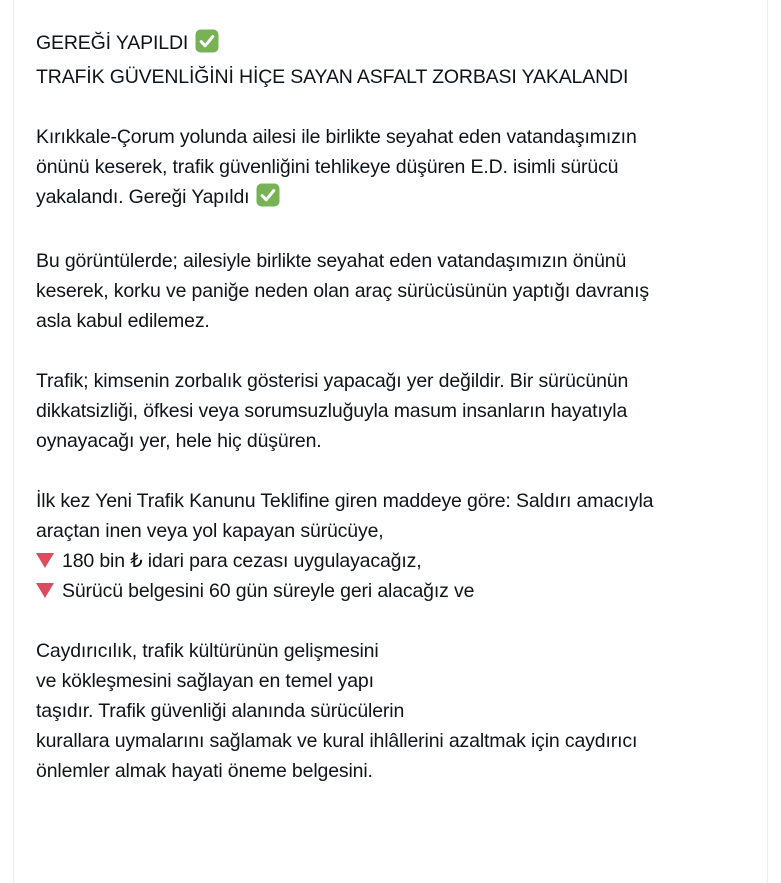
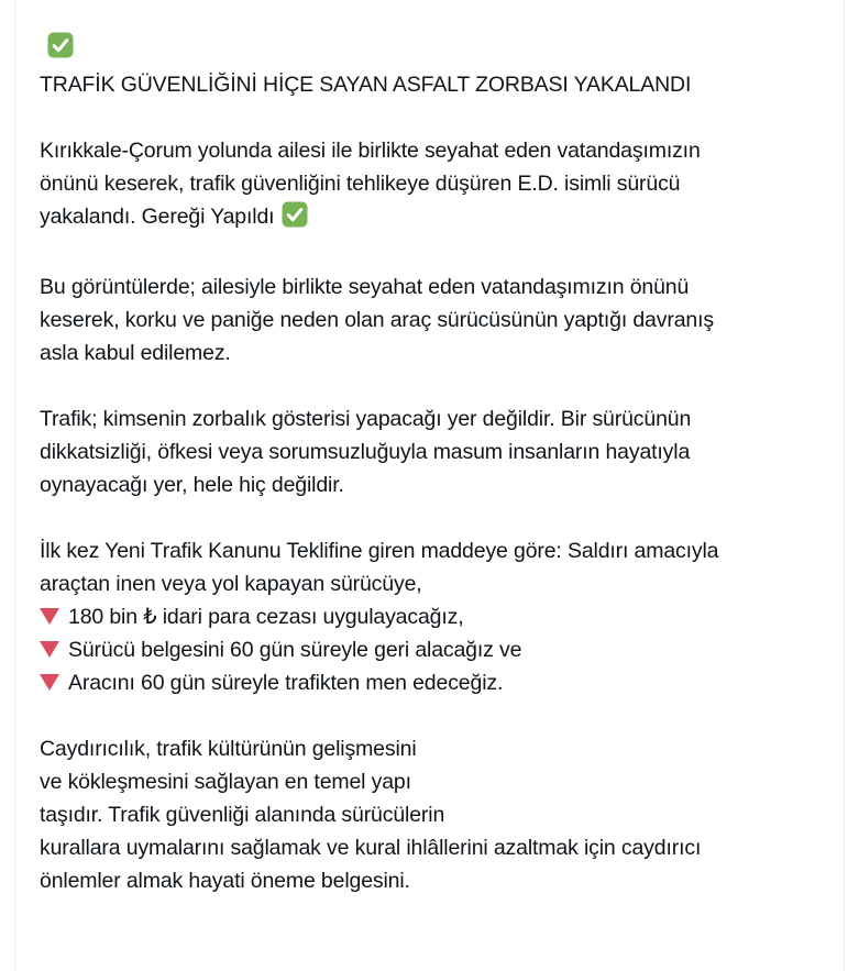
- GEREĞİ YAPILDI
  TRAFİK GÜVENLİĞİNİ HİÇE SAYAN ASFALT ZORBASI YAKALANDI
  Kırıkkale-Çorum yolunda ailesi ile birlikte seyahat eden vatandaşımızın
  önünü keserek, trafik güvenliğini tehlikeye düşüren E.D. isimli sürücü
  yakalandı. Gereği Yapıldı
  Bu görüntülerde; ailesiyle birlikte seyahat eden vatandaşımızın önünü
  keserek, korku ve paniğe neden olan araç sürücüsünün yaptığı davranış
  asla kabul edilemez.
  Trafik; kimsenin zorbalık gösterisi yapacağı yer değildir. Bir sürücünün
  dikkatsizliği, öfkesi veya sorumsuzluğuyla masum insanların hayatıyla
- oynayacağı yer, hele hiç düşüren.
+ oynayacağı yer, hele hiç değildir.
  İlk kez Yeni Trafik Kanunu Teklifine giren maddeye göre: Saldırı amacıyla
  araçtan inen veya yol kapayan sürücüye,
  180 bin ₺ idari para cezası uygulayacağız,
  Sürücü belgesini 60 gün süreyle geri alacağız ve
+ Aracını 60 gün süreyle trafikten men edeceğiz.
  Caydırıcılık, trafik kültürünün gelişmesini
  ve kökleşmesini sağlayan en temel yapı
  taşıdır. Trafik güvenliği alanında sürücülerin
  kurallara uymalarını sağlamak ve kural ihlâllerini azaltmak için caydırıcı
  önlemler almak hayati öneme belgesini.
